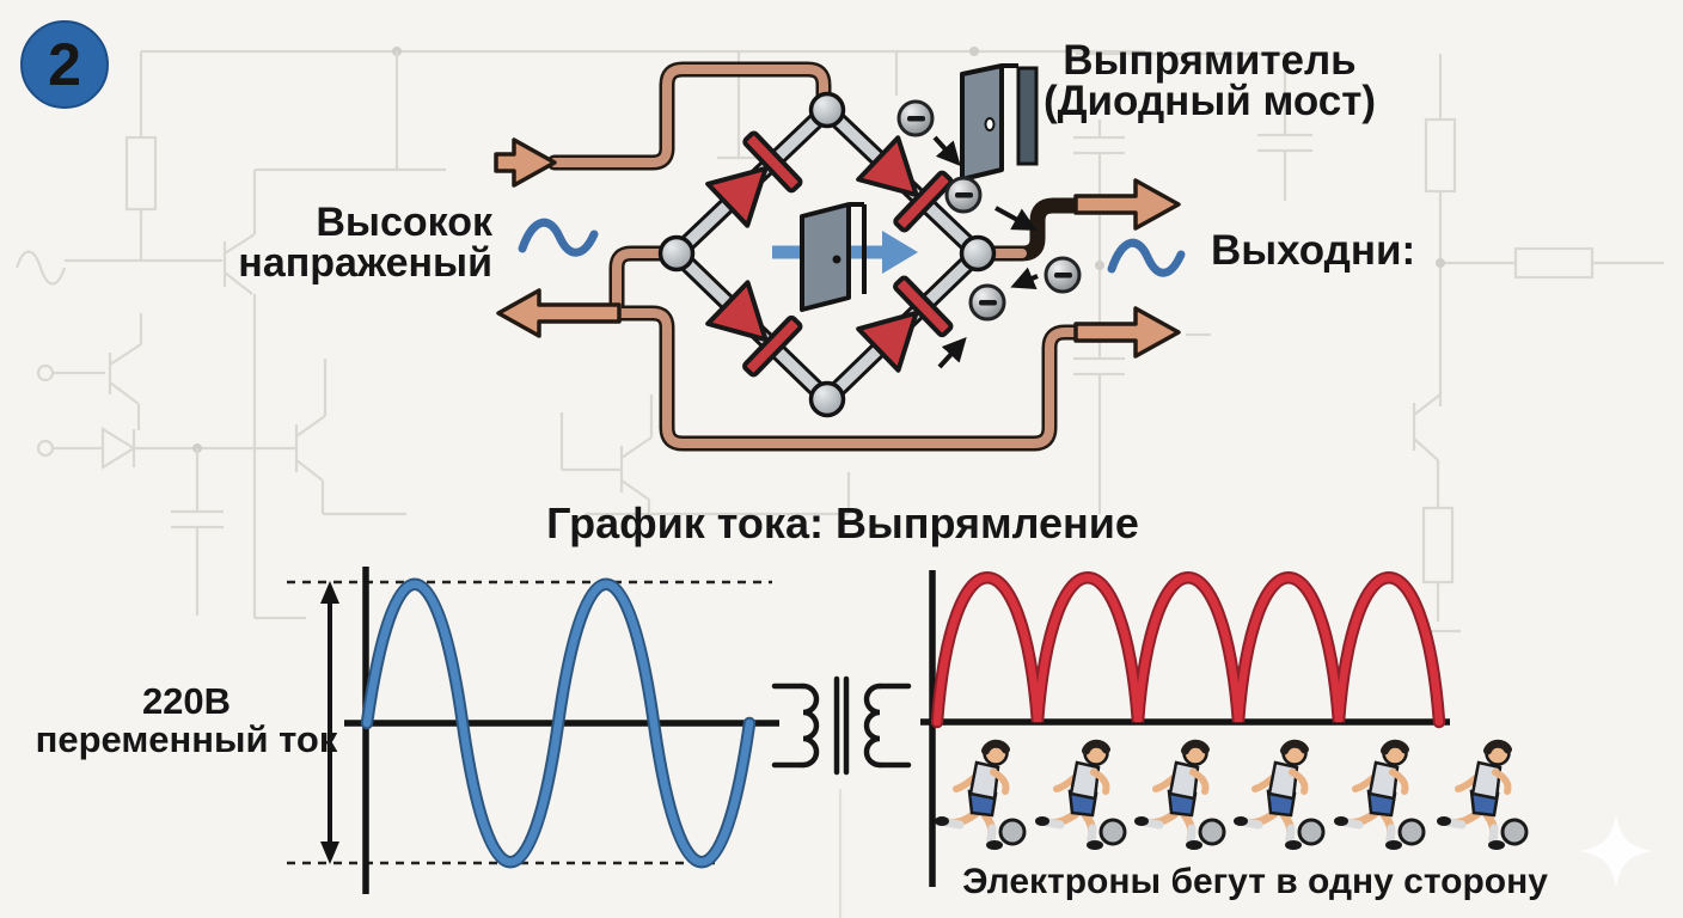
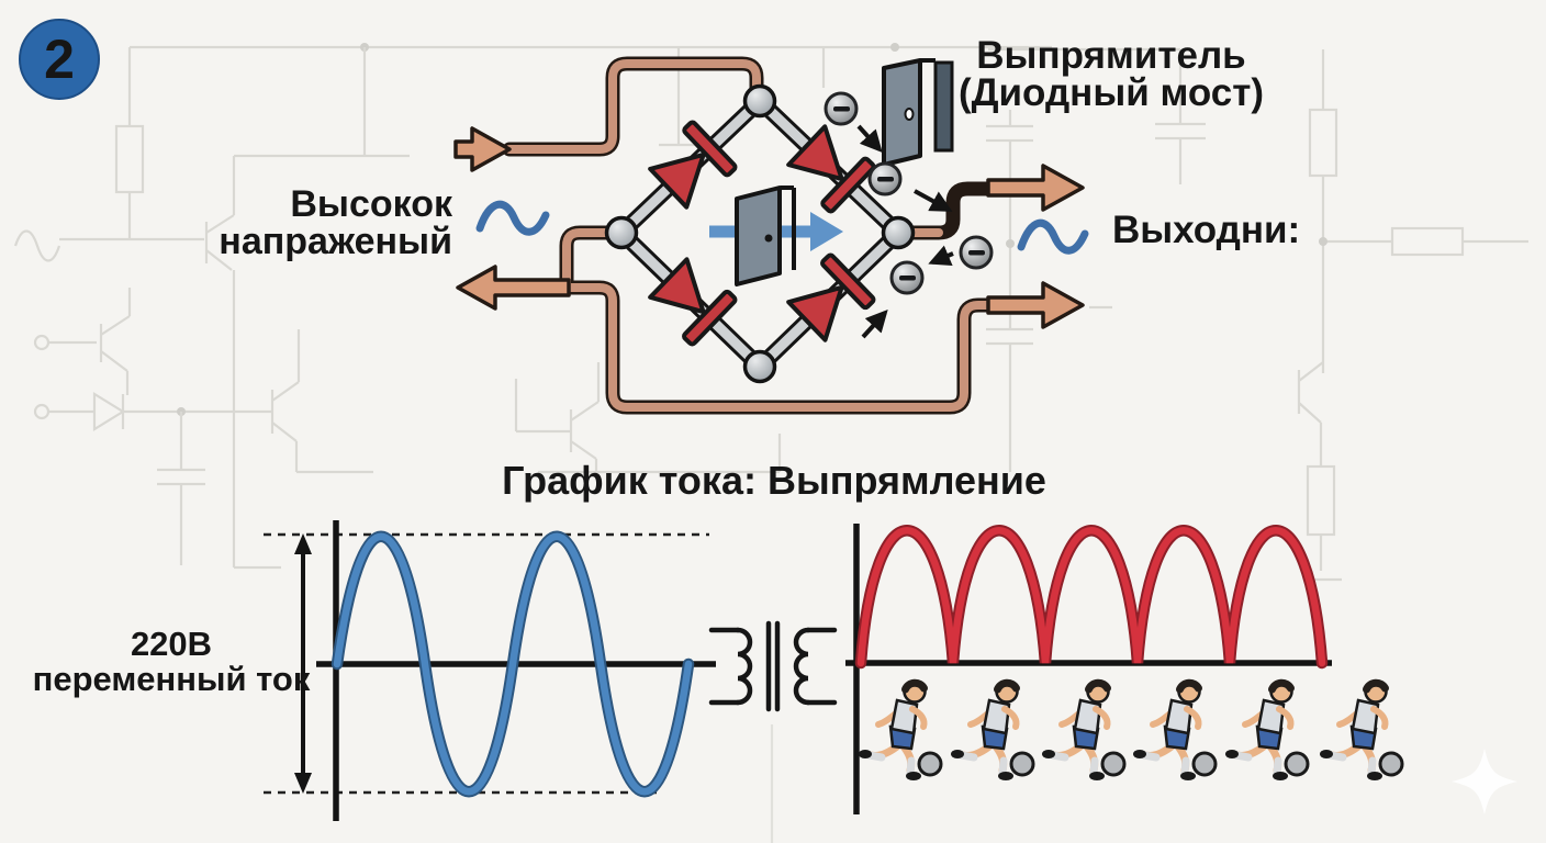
  2
  Высокок
  напраженый
  Выпрямитель
  (Диодный мост)
  Выходни:
  График тока: Выпрямление
  220В
  переменный ток
- Электроны бегут в одну сторону
